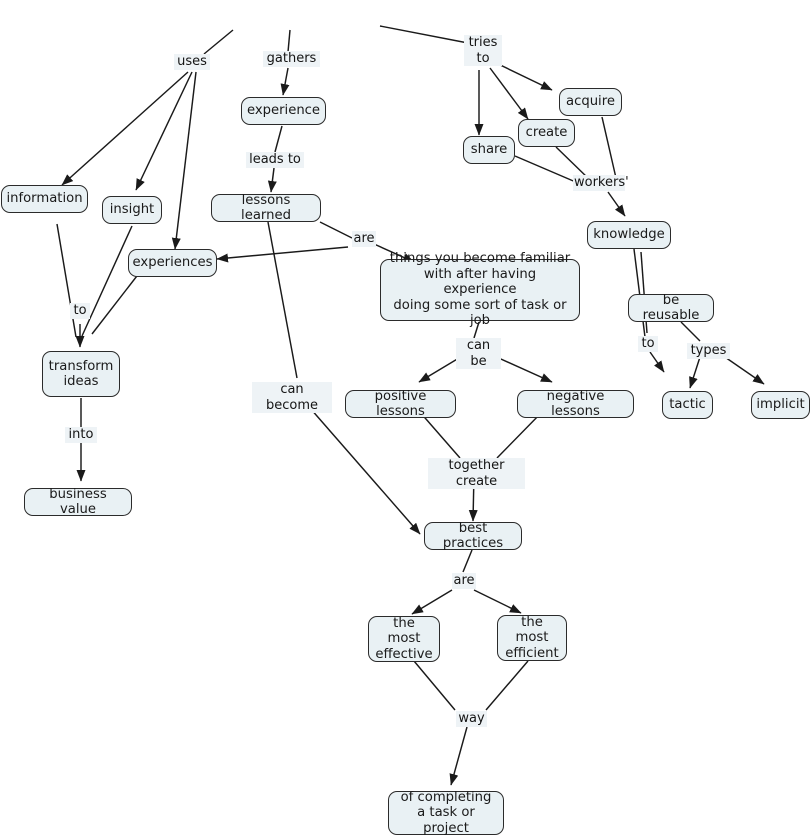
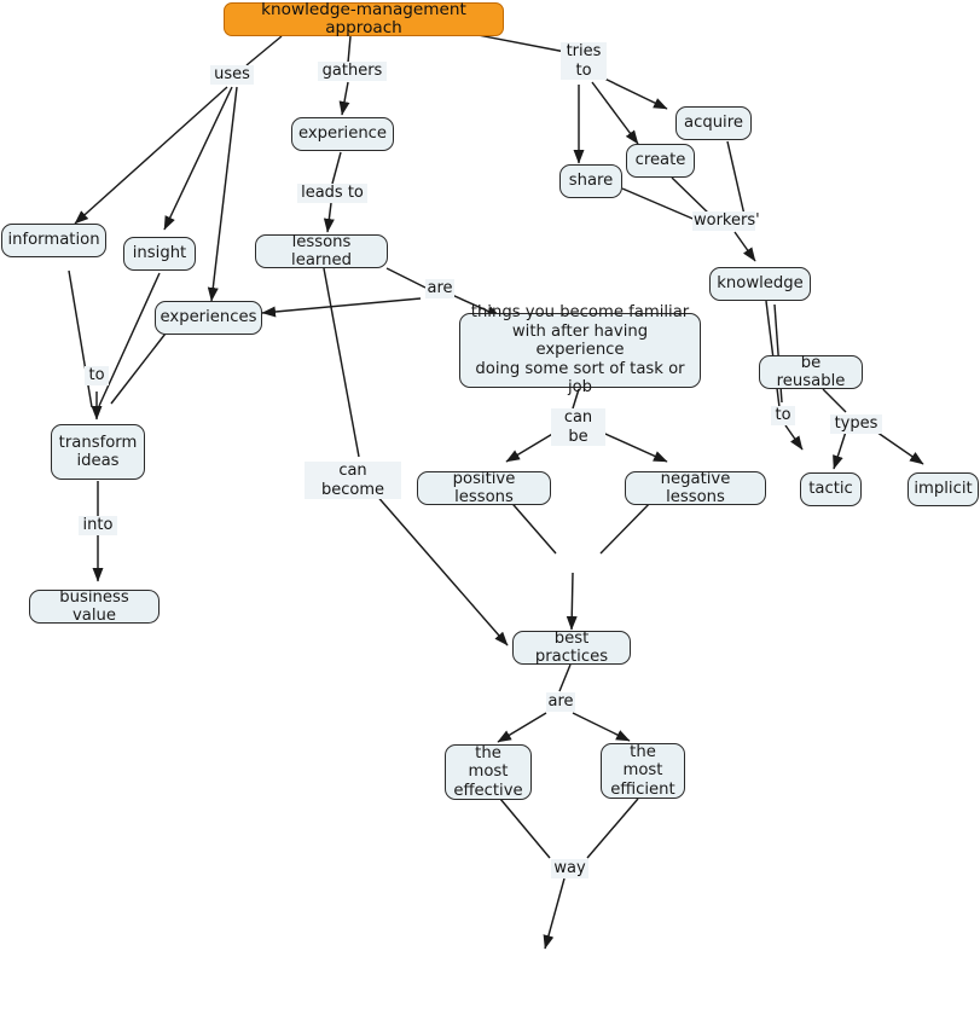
+ knowledge-management approach
  information
  insight
  experiences
  experience
  lessons learned
  share
  create
  acquire
  knowledge
  be reusable
  tactic
  implicit
  things you become familiar
  with after having experience
  doing some sort of task or job
  positive lessons
  negative lessons
  best practices
  transform
  ideas
  business value
  the most
  effective
  the most
  efficient
- of completing
- a task or project
  uses
  gathers
  tries
  to
  workers'
  leads to
  are
  to
  into
  can become
  can be
- together create
  to
  types
  are
  way
